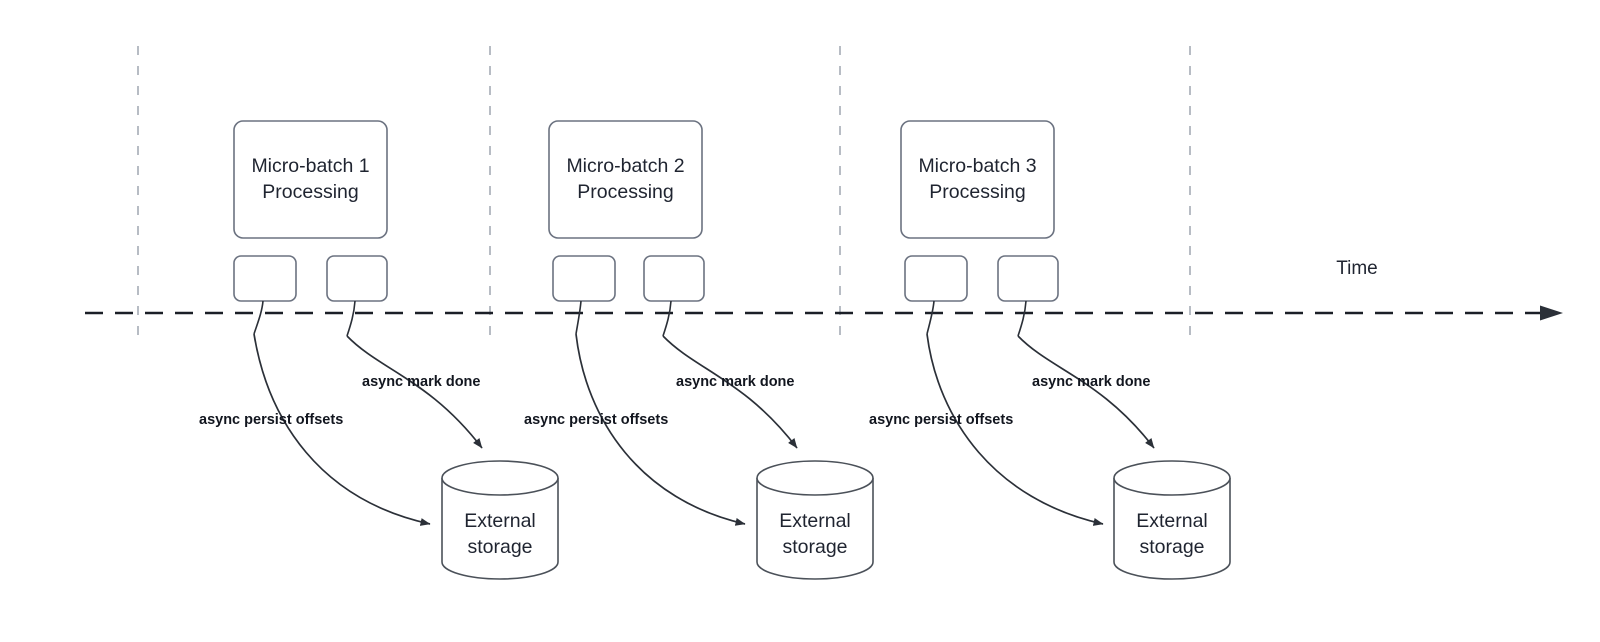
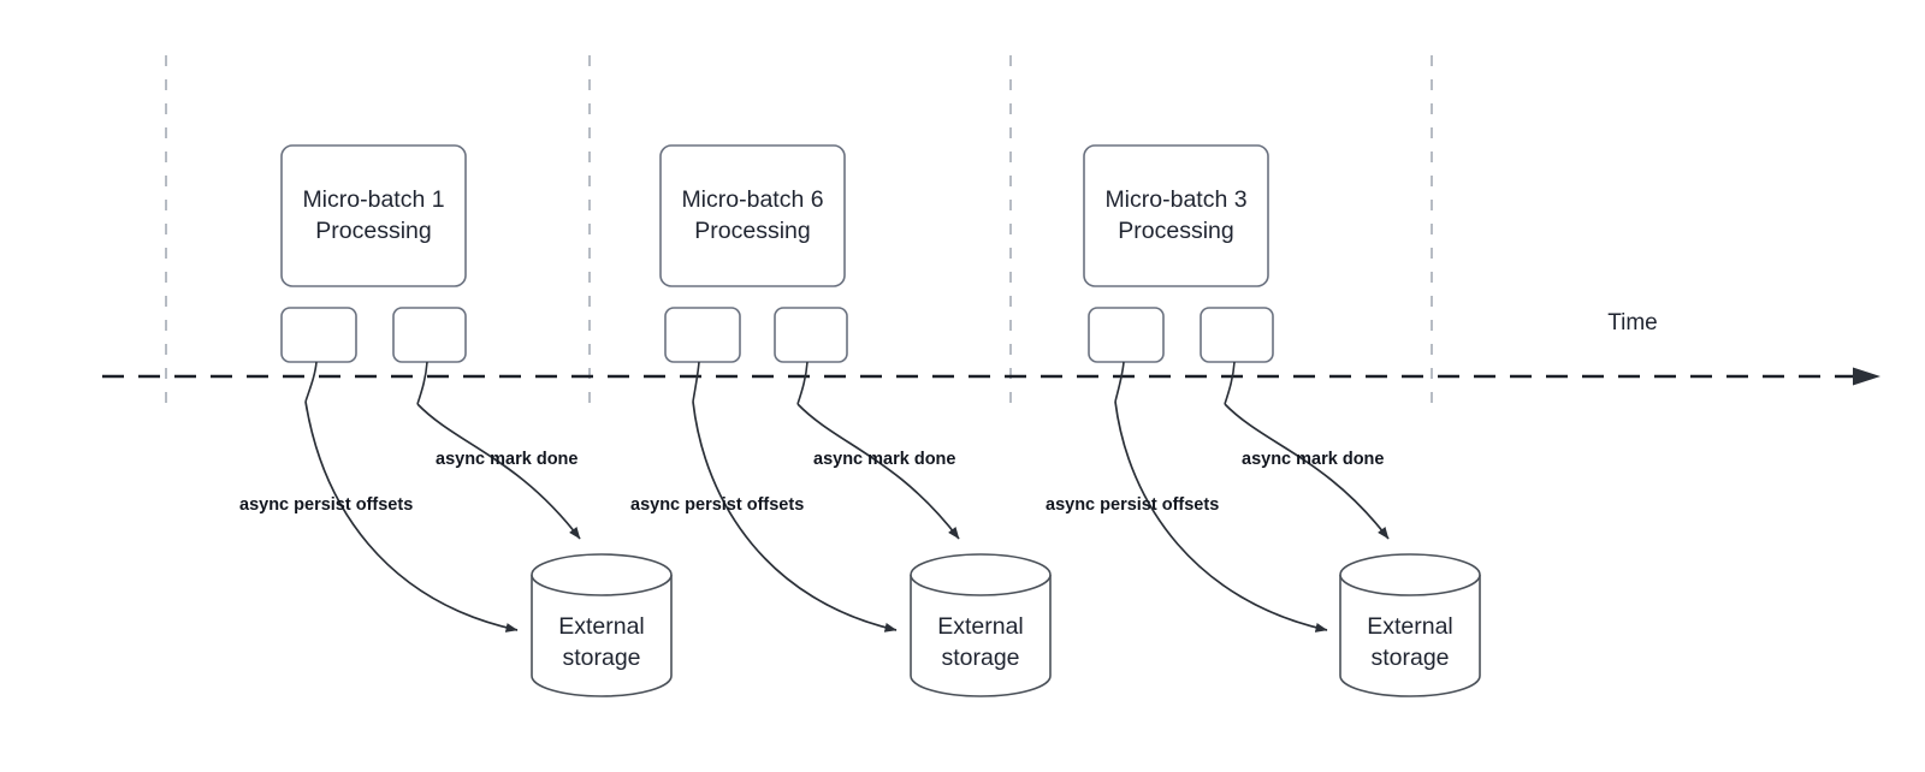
  Micro-batch 1
  Processing
  async persist offsets
  async mark done
  External
  storage
- Micro-batch 2
+ Micro-batch 6
  Processing
  async persist offsets
  async mark done
  External
  storage
  Micro-batch 3
  Processing
  async persist offsets
  async mark done
  External
  storage
  Time
